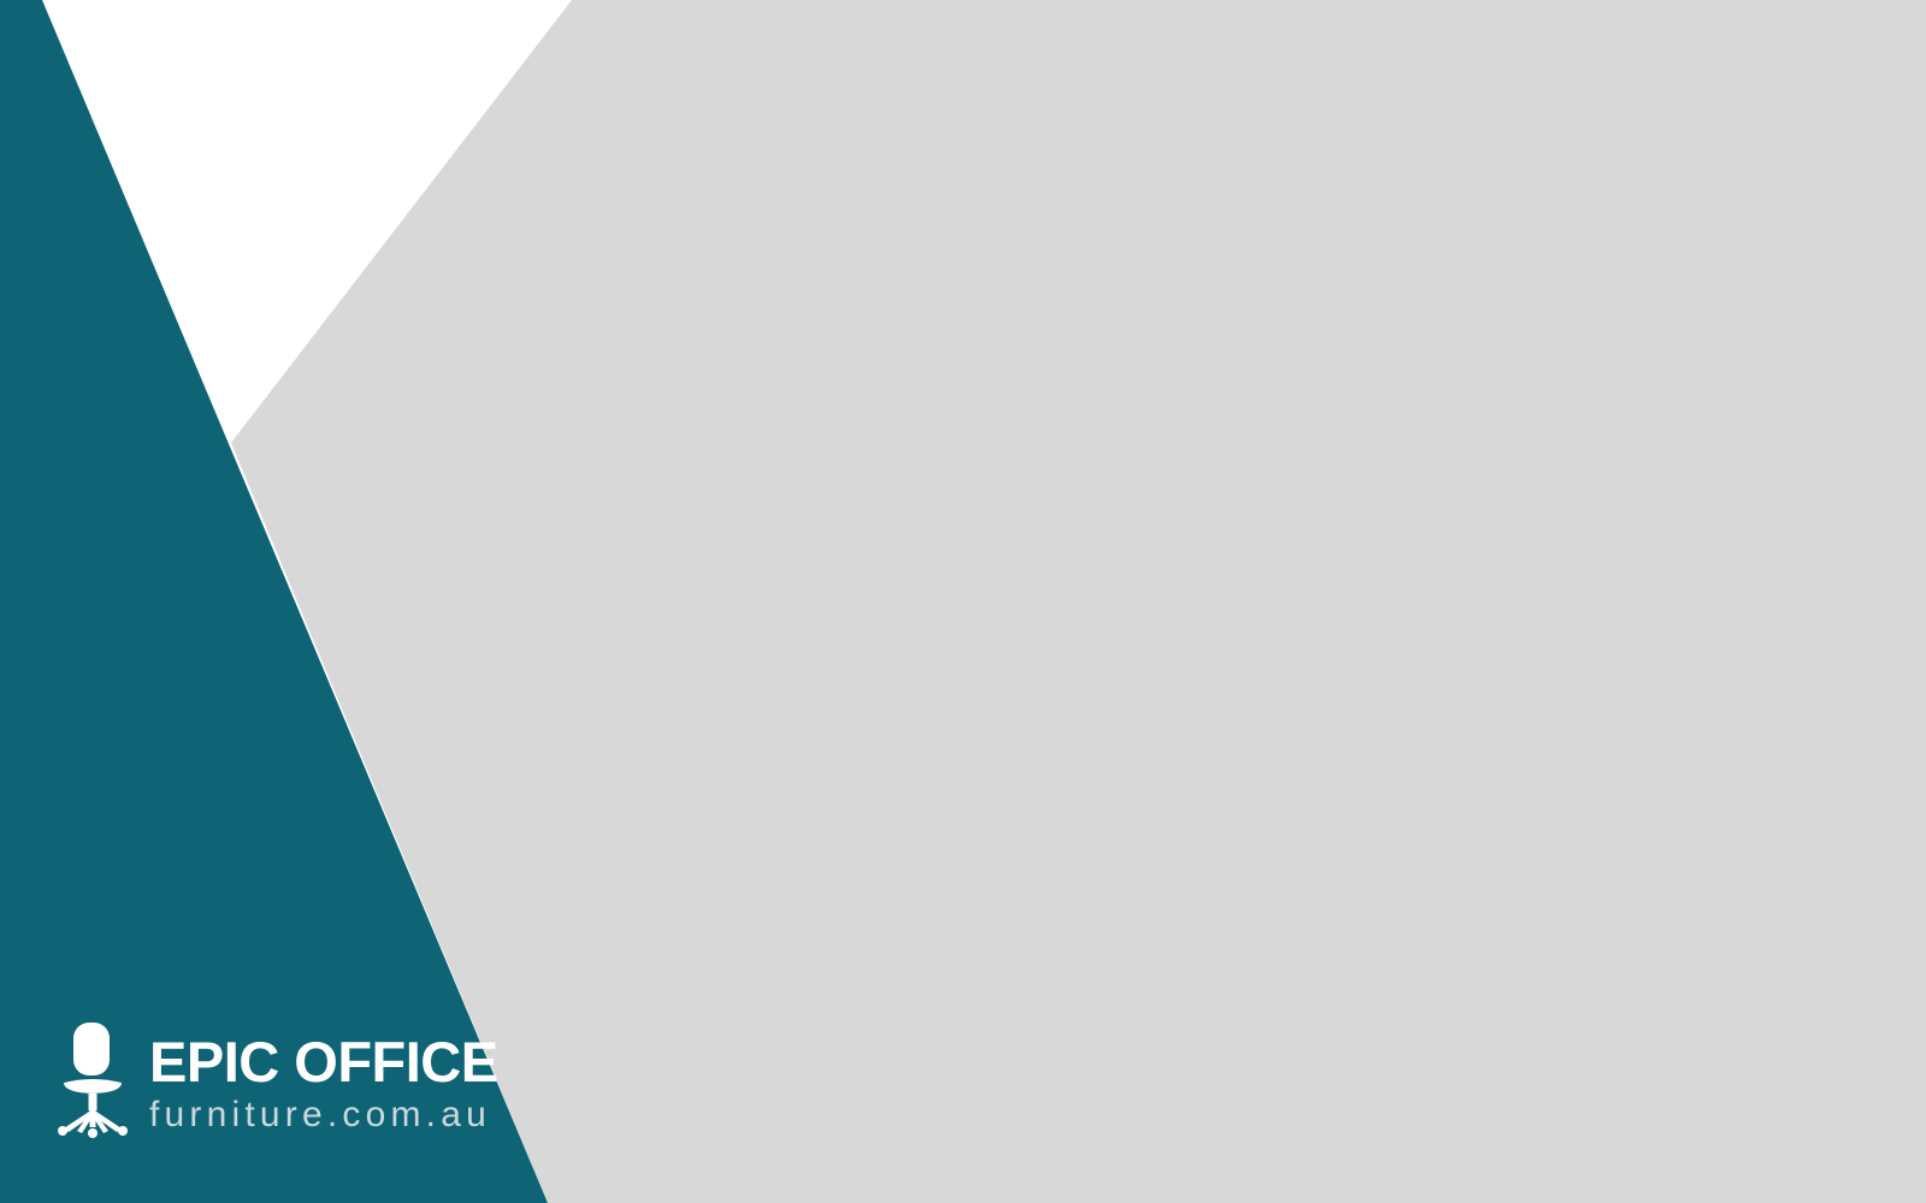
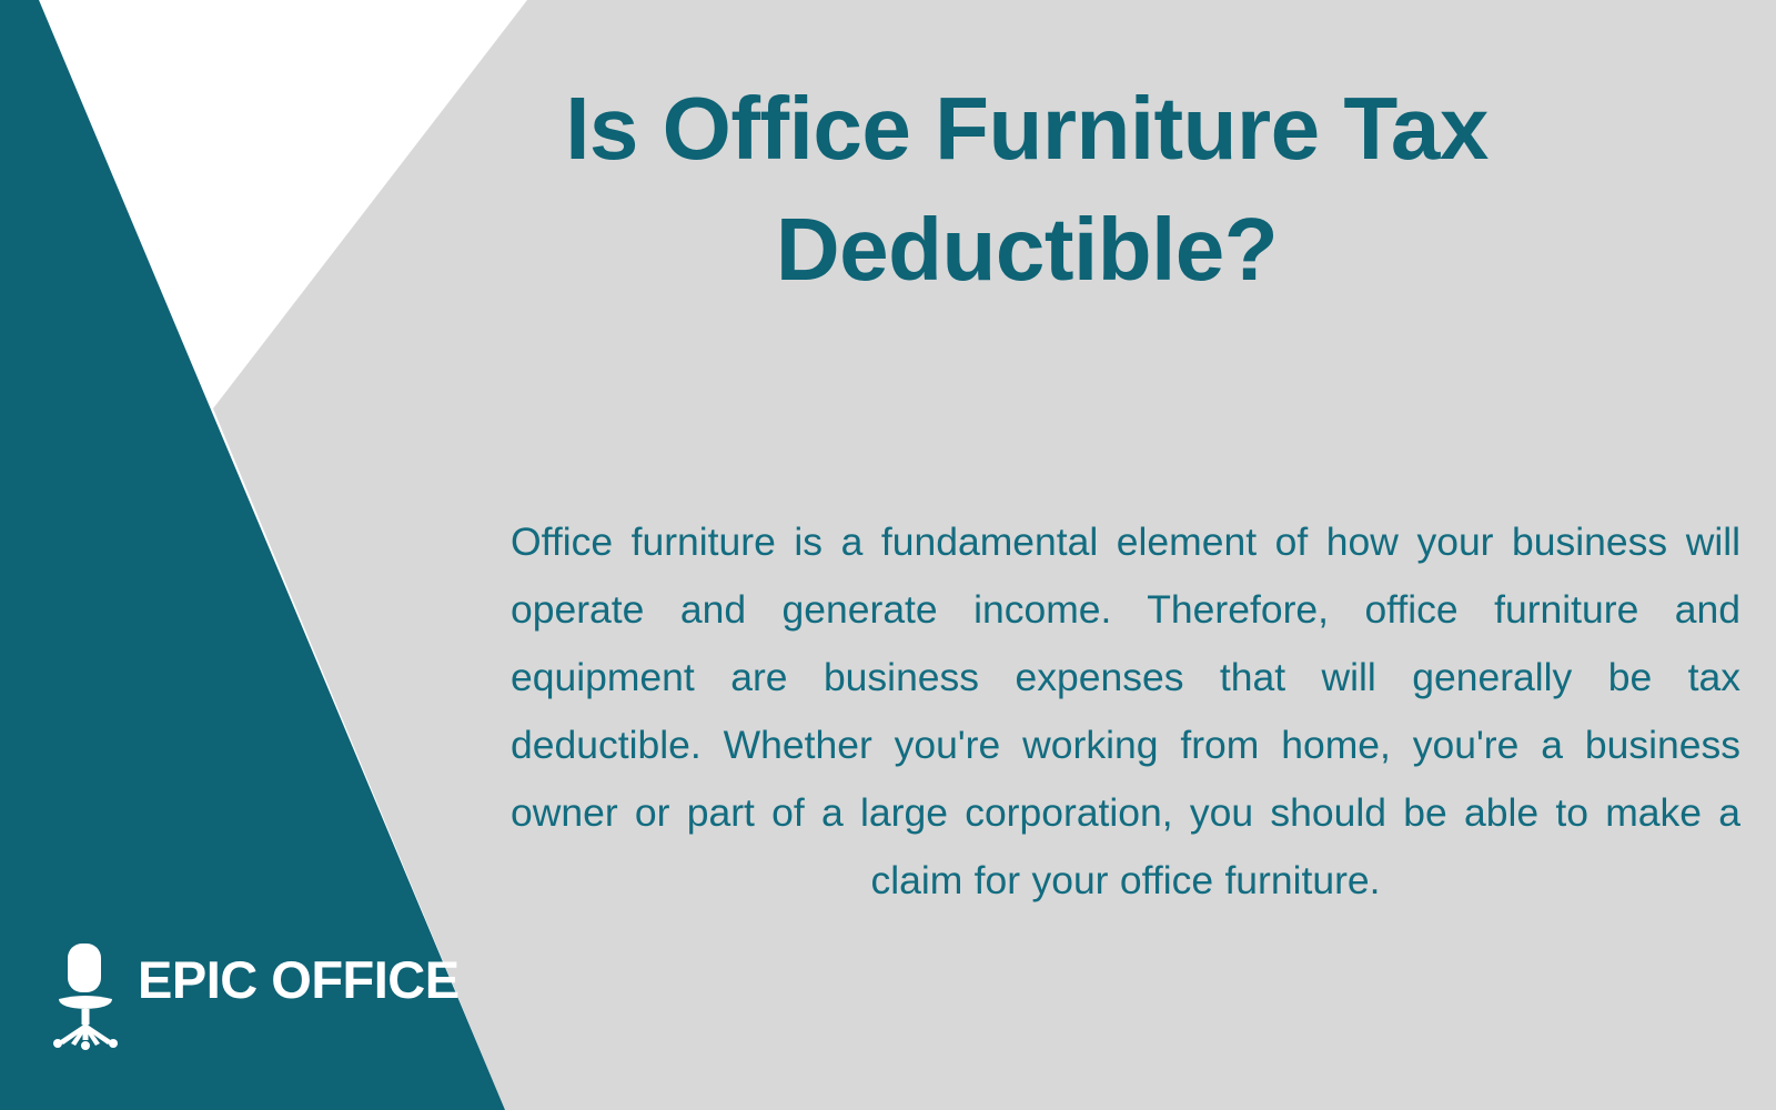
+ Is Office Furniture Tax
+ Deductible?
+ Office furniture is a fundamental element of how your business will operate and generate income. Therefore, office furniture and equipment are business expenses that will generally be tax deductible. Whether you're working from home, you're a business owner or part of a large corporation, you should be able to make a claim for your office furniture.
  EPIC OFFICE
- furniture.com.au
